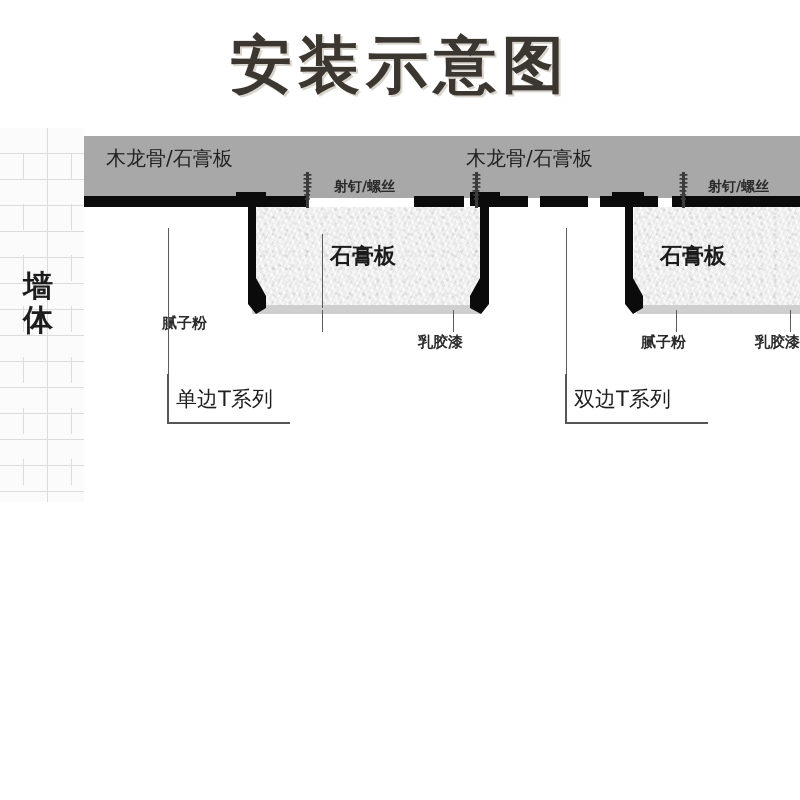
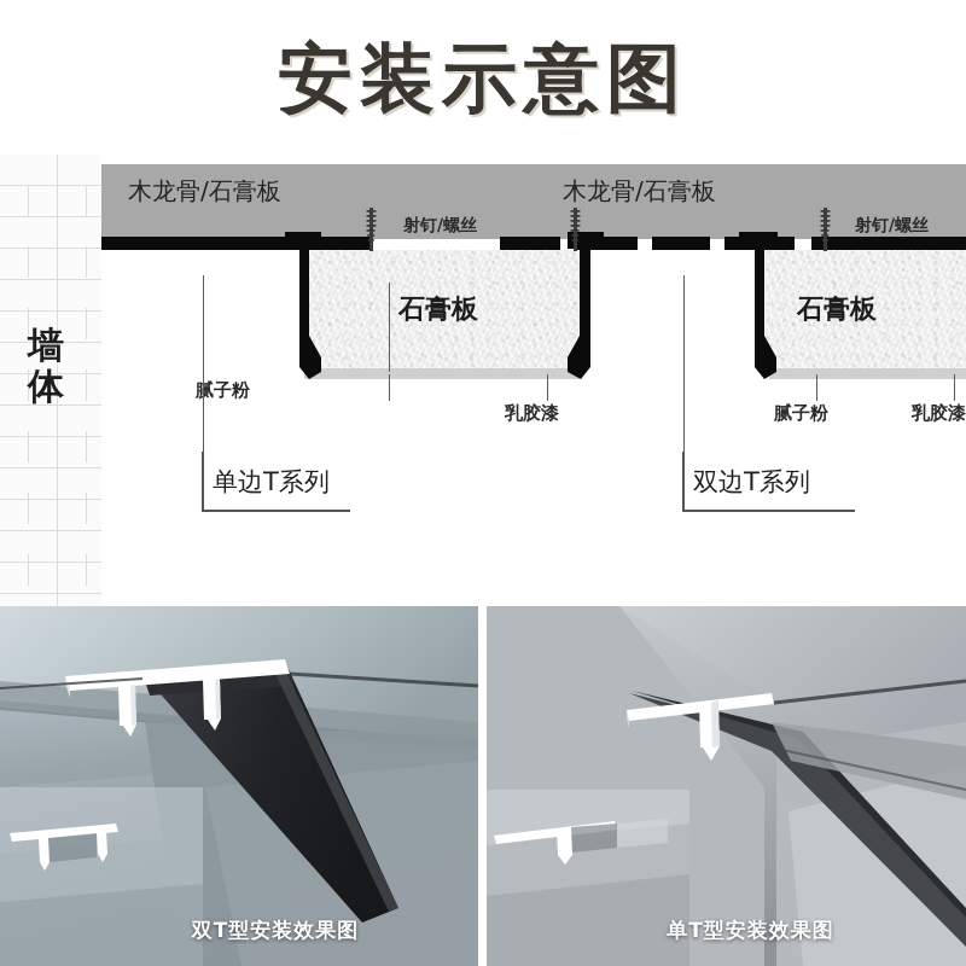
  安装示意图
  墙
  体
  木龙骨/石膏板
  木龙骨/石膏板
  射钉/螺丝
  射钉/螺丝
  石膏板
  石膏板
  腻子粉
  乳胶漆
  腻子粉
  乳胶漆
  单边T系列
  双边T系列
+ 双T型安装效果图
+ 单T型安装效果图
